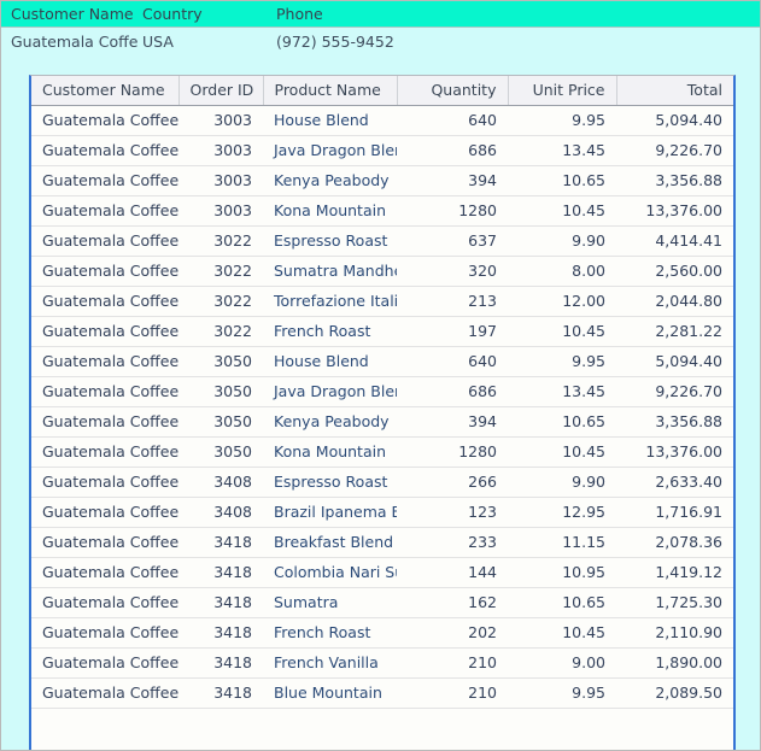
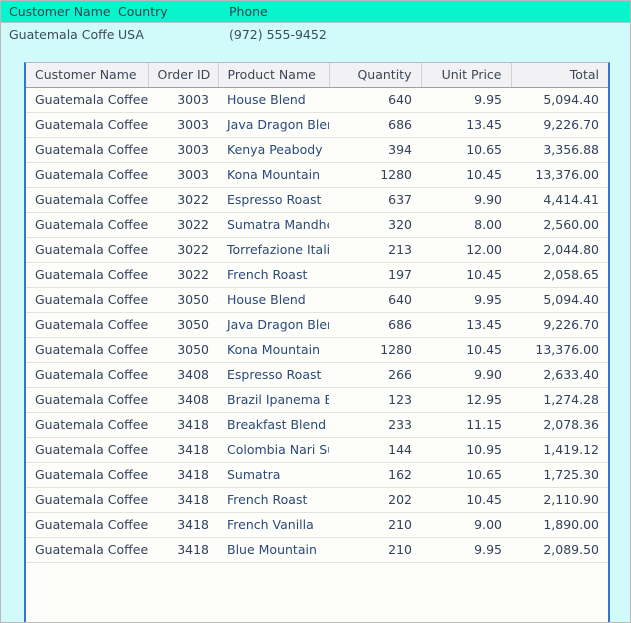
  Customer Name
  Country
  Phone
  Guatemala Coffe
  USA
  (972) 555-9452
  Customer Name	Order ID	Product Name	Quantity	Unit Price	Total
  Guatemala Coffee	3003	House Blend	640	9.95	5,094.40
  Guatemala Coffee	3003	Java Dragon Ble	686	13.45	9,226.70
  Guatemala Coffee	3003	Kenya Peabody	394	10.65	3,356.88
  Guatemala Coffee	3003	Kona Mountain	1280	10.45	13,376.00
  Guatemala Coffee	3022	Espresso Roast	637	9.90	4,414.41
  Guatemala Coffee	3022	Sumatra Mandh	320	8.00	2,560.00
  Guatemala Coffee	3022	Torrefazione Itali	213	12.00	2,044.80
- Guatemala Coffee	3022	French Roast	197	10.45	2,281.22
+ Guatemala Coffee	3022	French Roast	197	10.45	2,058.65
  Guatemala Coffee	3050	House Blend	640	9.95	5,094.40
  Guatemala Coffee	3050	Java Dragon Ble	686	13.45	9,226.70
- Guatemala Coffee	3050	Kenya Peabody	394	10.65	3,356.88
  Guatemala Coffee	3050	Kona Mountain	1280	10.45	13,376.00
  Guatemala Coffee	3408	Espresso Roast	266	9.90	2,633.40
- Guatemala Coffee	3408	Brazil Ipanema B	123	12.95	1,716.91
+ Guatemala Coffee	3408	Brazil Ipanema B	123	12.95	1,274.28
  Guatemala Coffee	3418	Breakfast Blend	233	11.15	2,078.36
  Guatemala Coffee	3418	Colombia Nari S	144	10.95	1,419.12
  Guatemala Coffee	3418	Sumatra	162	10.65	1,725.30
  Guatemala Coffee	3418	French Roast	202	10.45	2,110.90
  Guatemala Coffee	3418	French Vanilla	210	9.00	1,890.00
  Guatemala Coffee	3418	Blue Mountain	210	9.95	2,089.50
